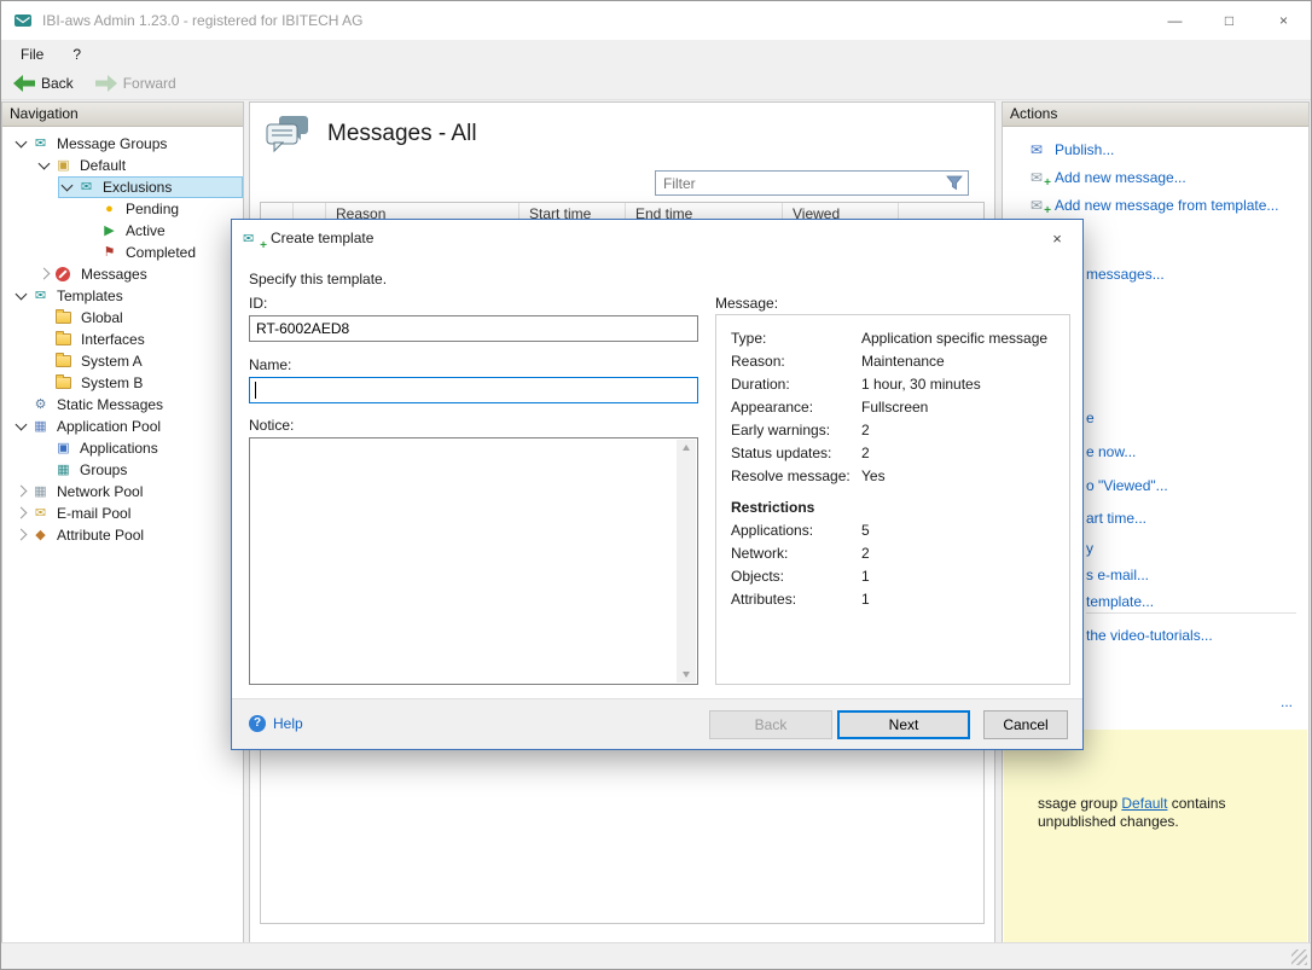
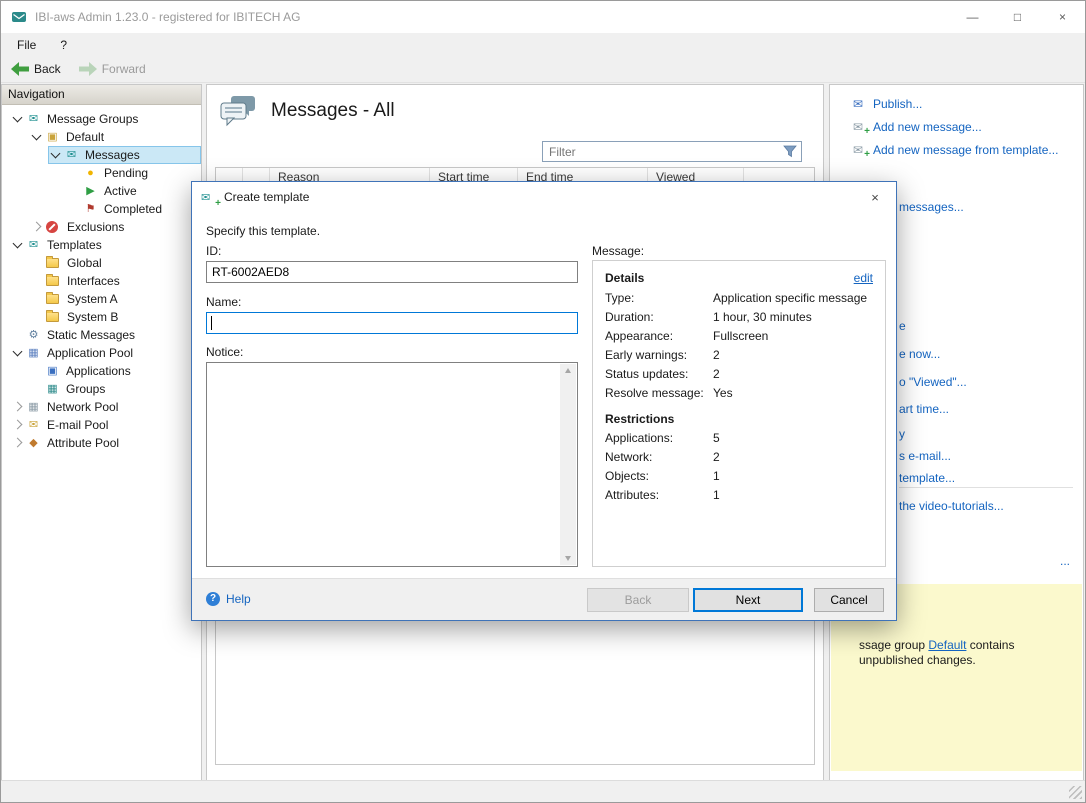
  IBI-aws Admin 1.23.0 - registered for IBITECH AG
  —
  □
  ×
  File
  ?
  Back
  Forward
  Navigation
  ✉
  Message Groups
  ▣
  Default
  ✉
- Exclusions
+ Messages
  ●
  Pending
  ▶
  Active
  ⚑
  Completed
- Messages
+ Exclusions
  ✉
  Templates
  Global
  Interfaces
  System A
  System B
  ⚙
  Static Messages
  ▦
  Application Pool
  ▣
  Applications
  ▦
  Groups
  ▦
  Network Pool
  ✉
  E-mail Pool
  ◆
  Attribute Pool
  Messages - All
  Filter
  Reason
  Start time
  End time
  Viewed
- Actions
  ✉
  Publish...
  ✉
  +
  Add new message...
  ✉
  +
  Add new message from template...
  messages...
  e
  e now...
  o "Viewed"...
  art time...
  y
  s e-mail...
  template...
  the video-tutorials...
  ...
  ssage group Default contains unpublished changes.
  ✉
  +
  Create template
  ×
  Specify this template.
  ID:
  RT-6002AED8
  Name:
  Notice:
  Message:
+ Details
+ edit
  Type:
  Application specific message
- Reason:
- Maintenance
  Duration:
  1 hour, 30 minutes
  Appearance:
  Fullscreen
  Early warnings:
  2
  Status updates:
  2
  Resolve message:
  Yes
  Restrictions
  Applications:
  5
  Network:
  2
  Objects:
  1
  Attributes:
  1
  ?
  Help
  Back
  Next
  Cancel
